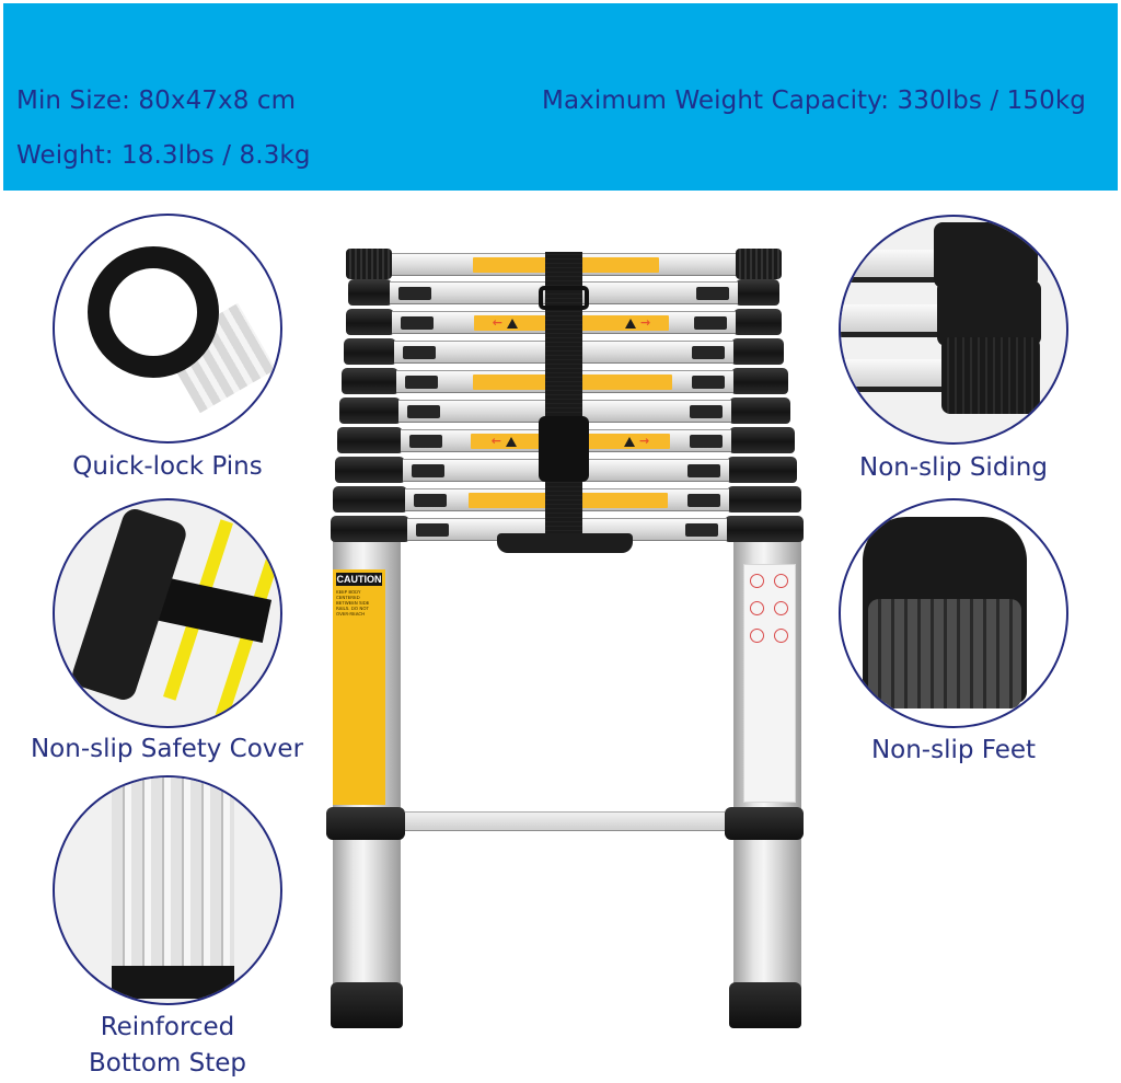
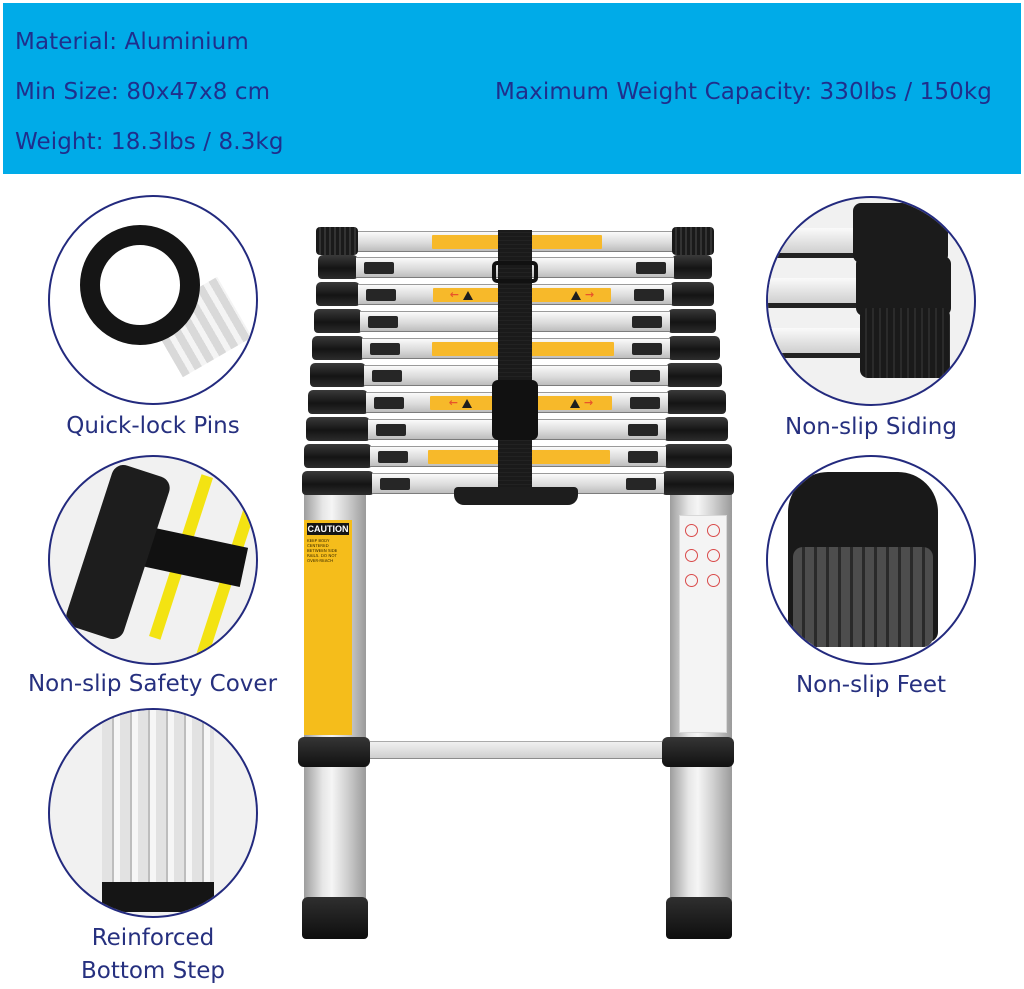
+ Material: Aluminium
  Min Size: 80x47x8 cm
  Weight: 18.3lbs / 8.3kg
  Maximum Weight Capacity: 330lbs / 150kg
  Quick-lock Pins
  Non-slip Safety Cover
  Reinforced
  Bottom Step
  Non-slip Siding
  Non-slip Feet
  ←
  →
  ←
  →
  CAUTION
